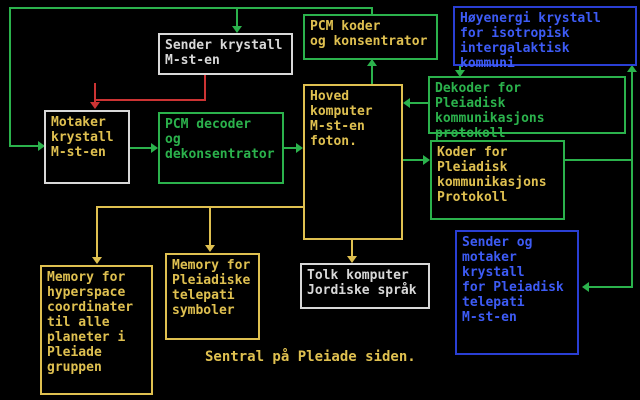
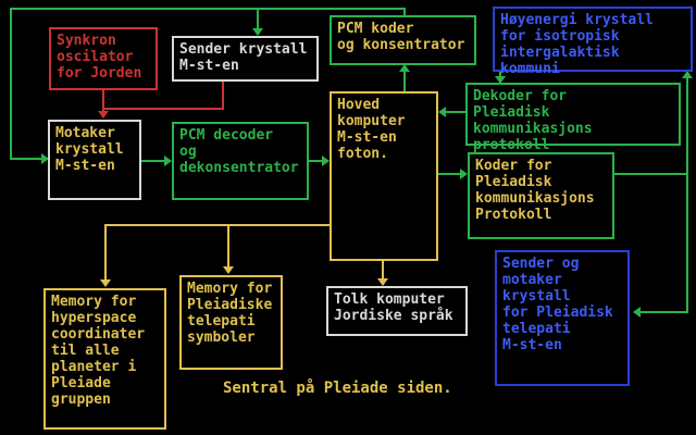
+ Synkron
+ oscilator
+ for Jorden
  Sender krystall
  M-st-en
  PCM koder
  og konsentrator
  Høyenergi krystall
  for isotropisk
  intergalaktisk kommuni
  Motaker
  krystall
  M-st-en
  PCM decoder
  og
  dekonsentrator
  Hoved
  komputer
  M-st-en
  foton.
  Dekoder for
  Pleiadisk kommunikasjons
  protokoll
  Koder for
  Pleiadisk
  kommunikasjons
  Protokoll
  Sender og
  motaker
  krystall
  for Pleiadisk
  telepati
  M-st-en
  Memory for
  hyperspace
  coordinater
  til alle
  planeter i
  Pleiade
  gruppen
  Memory for
  Pleiadiske
  telepati
  symboler
  Tolk komputer
  Jordiske språk
  Sentral på Pleiade siden.
